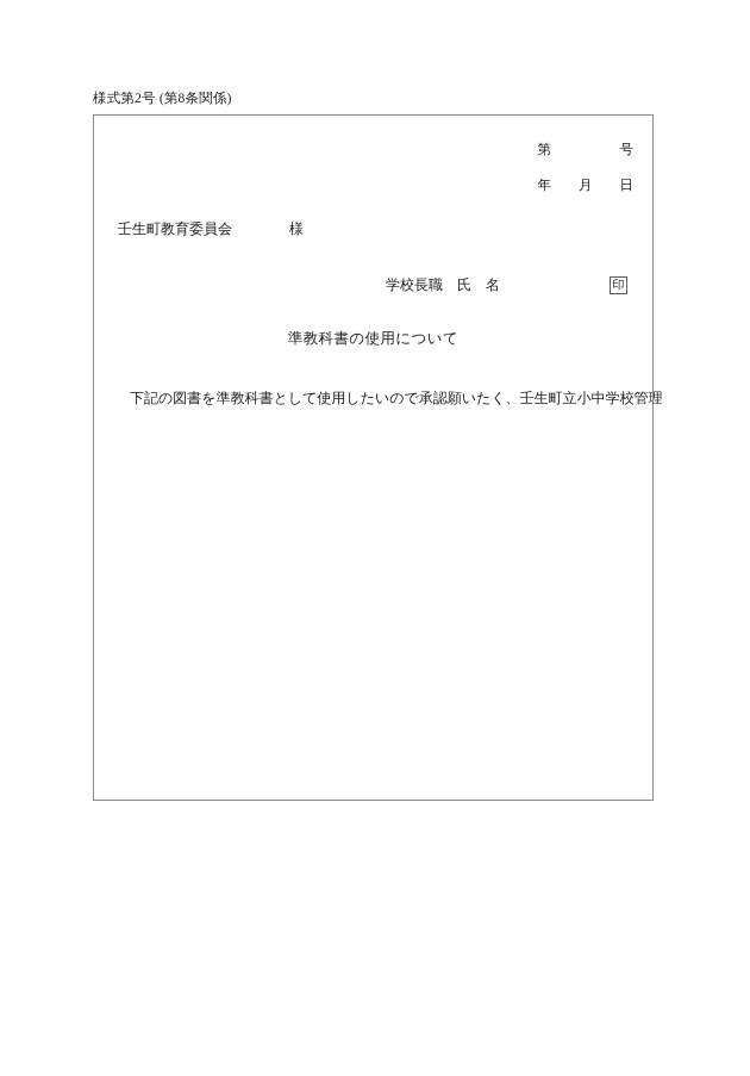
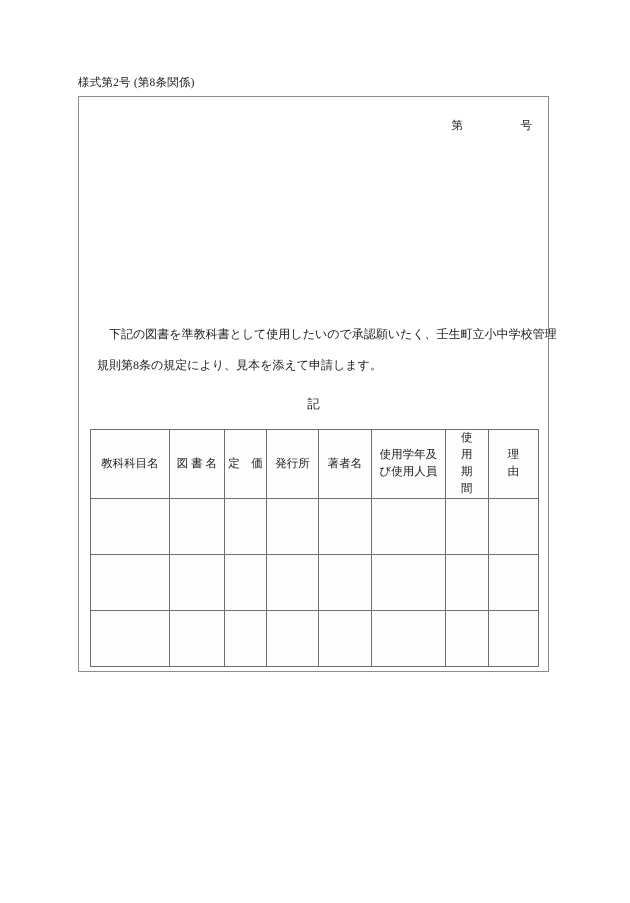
  様式第2号 (第8条関係)
  第 号
- 年 月 日
- 壬生町教育委員会 様
- 学校長職 氏 名
- 印
- 準教科書の使用について
  下記の図書を準教科書として使用したいので承認願いたく、壬生町立小中学校管理
+ 規則第8条の規定により、見本を添えて申請します。
+ 記
+ 教科科目名	図 書 名	定 価	発行所	著者名	使用学年及 び使用人員	使 用 期 間	理 由
